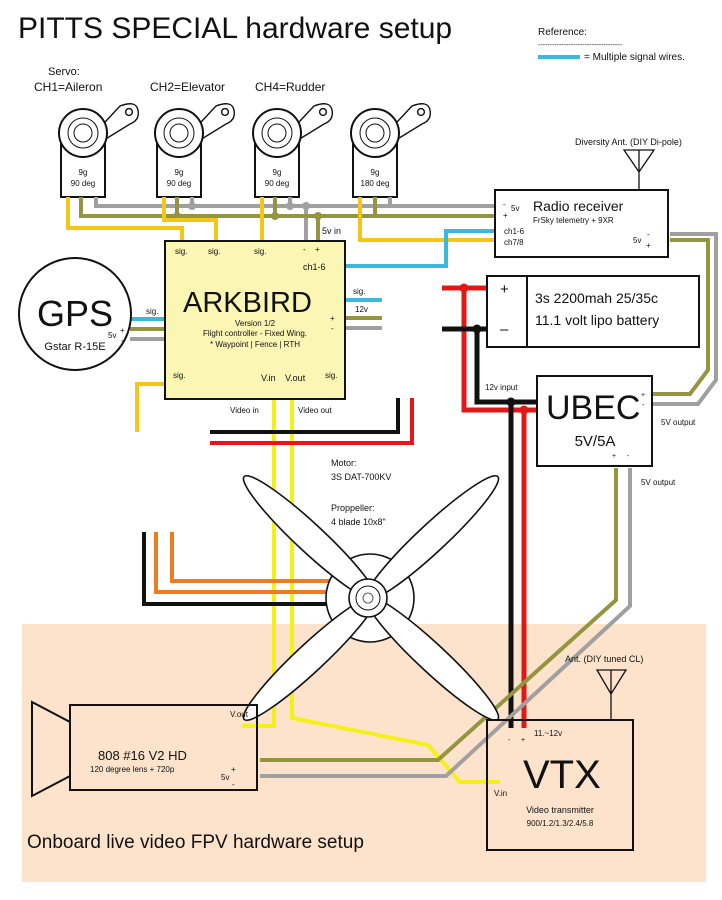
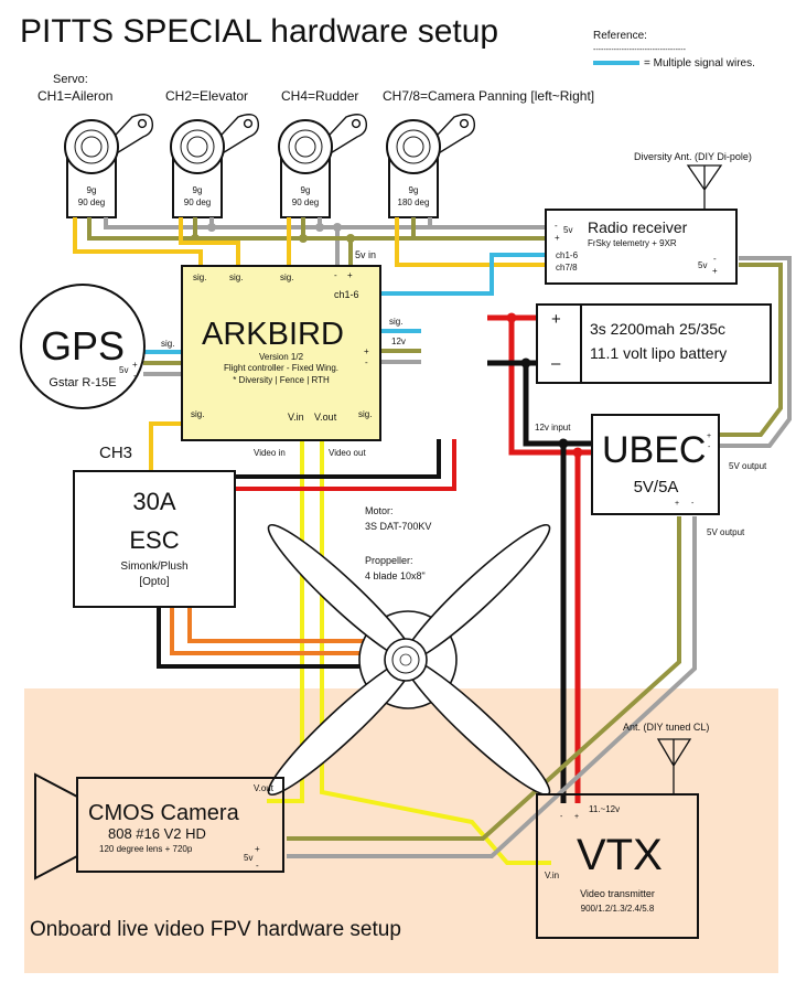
  PITTS SPECIAL hardware setup
  Reference:
  = Multiple signal wires.
  Servo:
  CH1=Aileron
  CH2=Elevator
  CH4=Rudder
+ CH7/8=Camera Panning [left~Right]
  9g
  90 deg
  9g
  90 deg
  9g
  90 deg
  9g
  180 deg
  Diversity Ant. (DIY Di-pole)
  Radio receiver
  FrSky telemetry + 9XR
  -
  5v
  +
  ch1-6
  ch7/8
  5v
  -
  +
  5v in
  sig.
  sig.
  sig.
  -
  +
  ch1-6
  ARKBIRD
  Version 1/2
  Flight controller - Fixed Wing.
- * Waypoint | Fence | RTH
+ * Diversity | Fence | RTH
  sig.
  sig.
  12v
  +
  -
  sig.
  V.in
  V.out
  sig.
  Video in
  Video out
  GPS
  Gstar R-15E
  5v
  +
  -
  +
  –
  3s 2200mah 25/35c
  11.1 volt lipo battery
  12v input
  UBEC
  5V/5A
  5V output
  5V output
+ CH3
+ 30A
+ ESC
+ Simonk/Plush
+ [Opto]
  Motor:
  3S DAT-700KV
  Proppeller:
  4 blade 10x8"
  V.out
+ CMOS Camera
  808 #16 V2 HD
  120 degree lens + 720p
  5v
  +
  -
  Ant. (DIY tuned CL)
  11.~12v
  VTX
  V.in
  Video transmitter
  900/1.2/1.3/2.4/5.8
  Onboard live video FPV hardware setup
